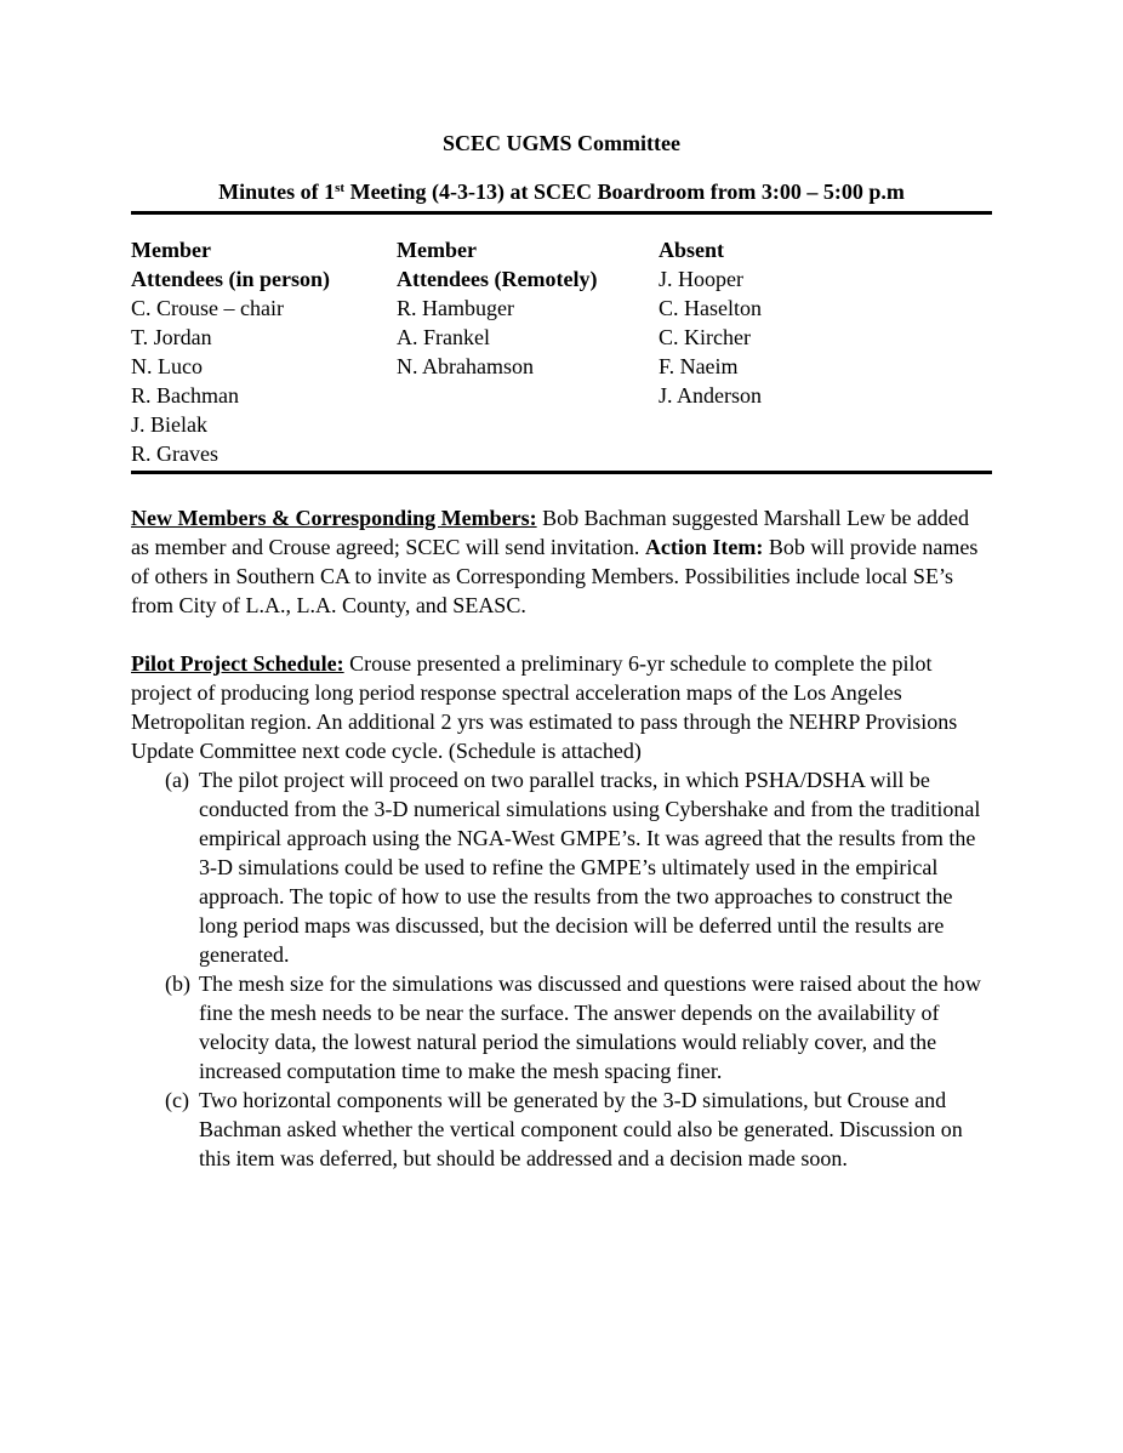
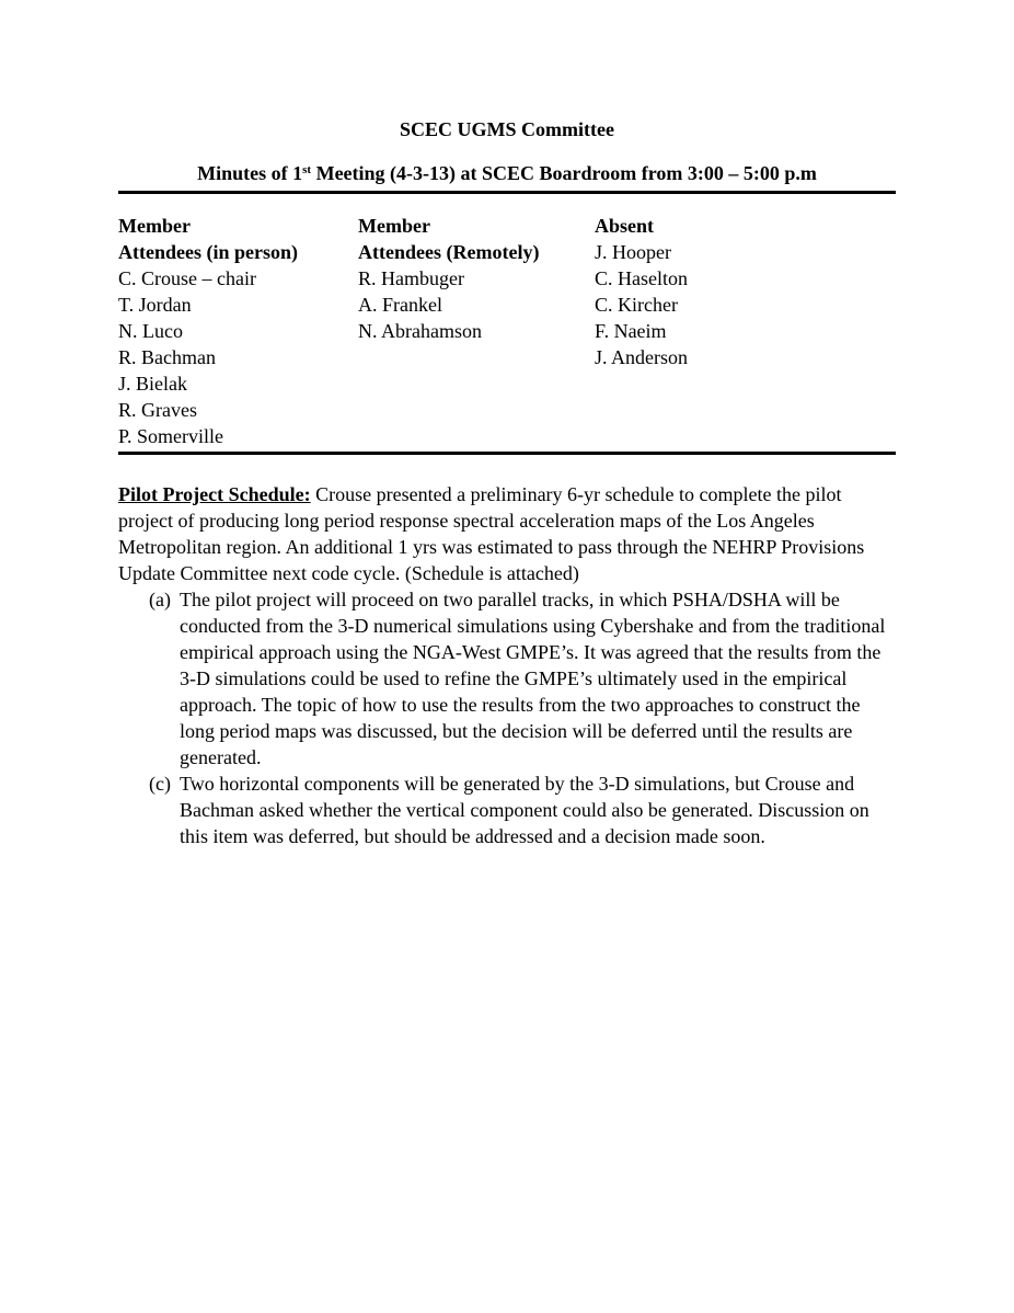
  SCEC UGMS Committee
  Minutes of 1st Meeting (4-3-13) at SCEC Boardroom from 3:00 – 5:00 p.m
  Member
  Attendees (in person)
  C. Crouse – chair
  T. Jordan
  N. Luco
  R. Bachman
  J. Bielak
  R. Graves
+ P. Somerville
  Member
  Attendees (Remotely)
  R. Hambuger
  A. Frankel
  N. Abrahamson
  Absent
  J. Hooper
  C. Haselton
  C. Kircher
  F. Naeim
  J. Anderson
- New Members & Corresponding Members: Bob Bachman suggested Marshall Lew be added as member and Crouse agreed; SCEC will send invitation. Action Item: Bob will provide names of others in Southern CA to invite as Corresponding Members. Possibilities include local SE’s from City of L.A., L.A. County, and SEASC.
- Pilot Project Schedule: Crouse presented a preliminary 6-yr schedule to complete the pilot project of producing long period response spectral acceleration maps of the Los Angeles Metropolitan region. An additional 2 yrs was estimated to pass through the NEHRP Provisions Update Committee next code cycle. (Schedule is attached)
+ Pilot Project Schedule: Crouse presented a preliminary 6-yr schedule to complete the pilot project of producing long period response spectral acceleration maps of the Los Angeles Metropolitan region. An additional 1 yrs was estimated to pass through the NEHRP Provisions Update Committee next code cycle. (Schedule is attached)
  (a)
  The pilot project will proceed on two parallel tracks, in which PSHA/DSHA will be conducted from the 3-D numerical simulations using Cybershake and from the traditional empirical approach using the NGA-West GMPE’s. It was agreed that the results from the 3-D simulations could be used to refine the GMPE’s ultimately used in the empirical approach. The topic of how to use the results from the two approaches to construct the long period maps was discussed, but the decision will be deferred until the results are generated.
- (b)
- The mesh size for the simulations was discussed and questions were raised about the how fine the mesh needs to be near the surface. The answer depends on the availability of velocity data, the lowest natural period the simulations would reliably cover, and the increased computation time to make the mesh spacing finer.
  (c)
  Two horizontal components will be generated by the 3-D simulations, but Crouse and Bachman asked whether the vertical component could also be generated. Discussion on this item was deferred, but should be addressed and a decision made soon.
